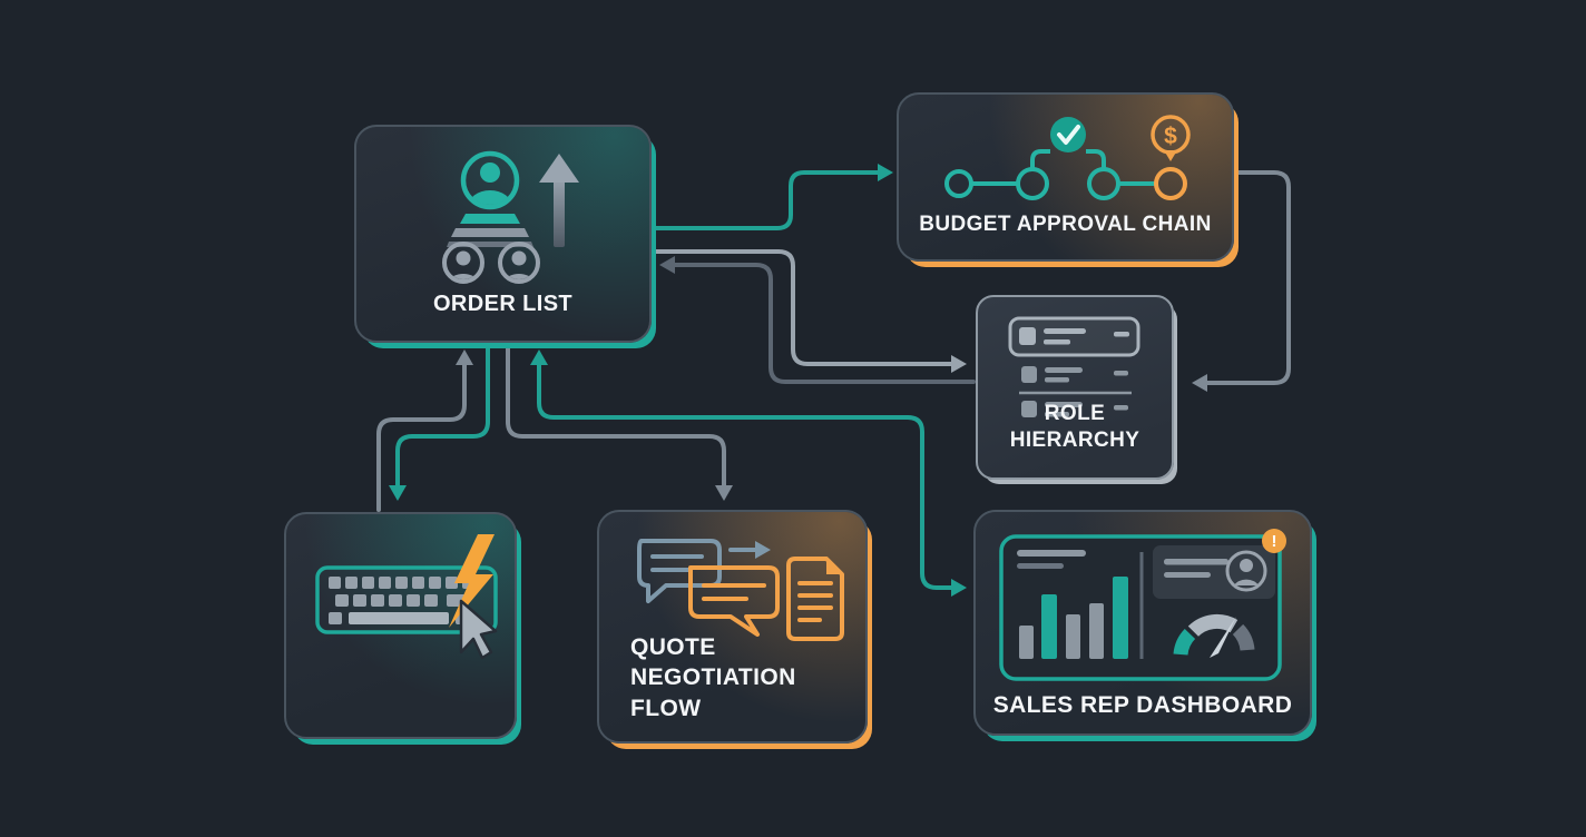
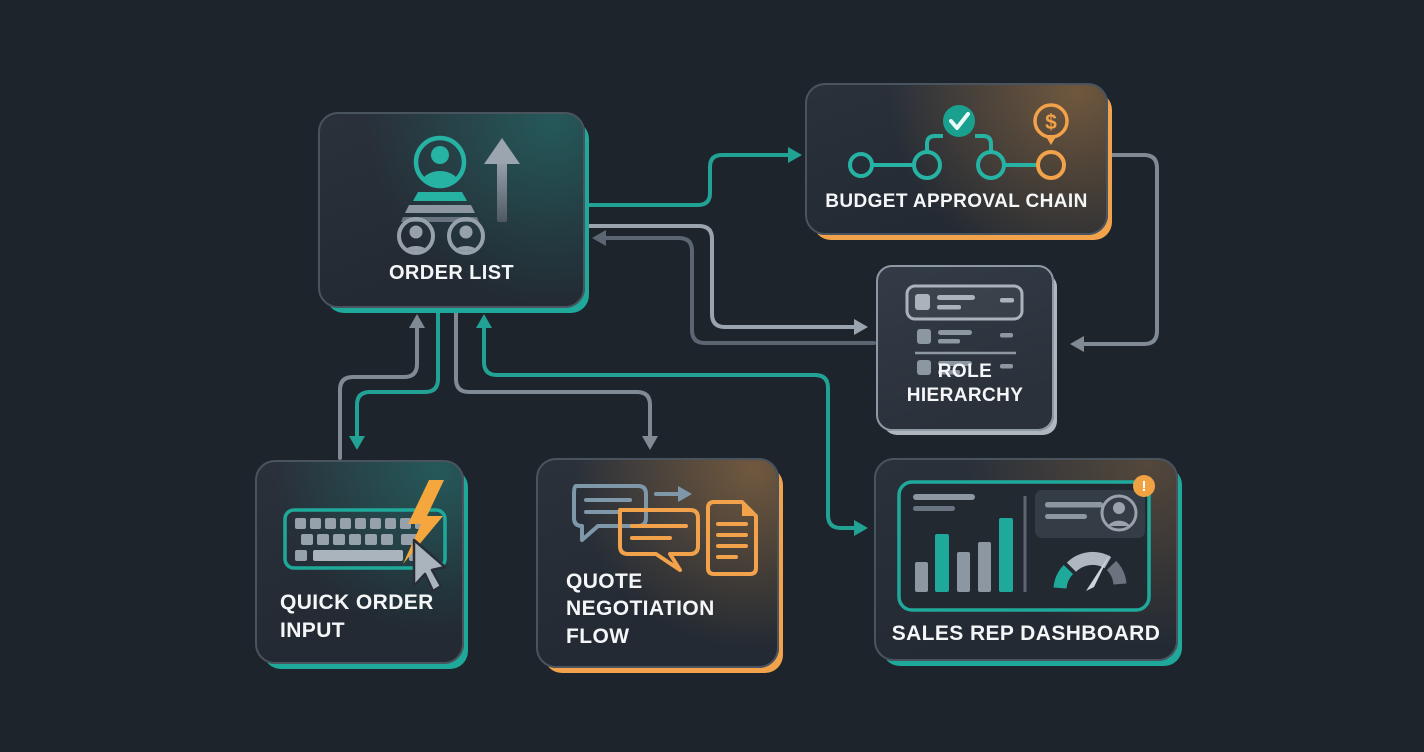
  ORDER LIST
  $
  BUDGET APPROVAL CHAIN
  ROLE HIERARCHY
+ QUICK ORDER INPUT
  QUOTE NEGOTIATION FLOW
  !
  SALES REP DASHBOARD
